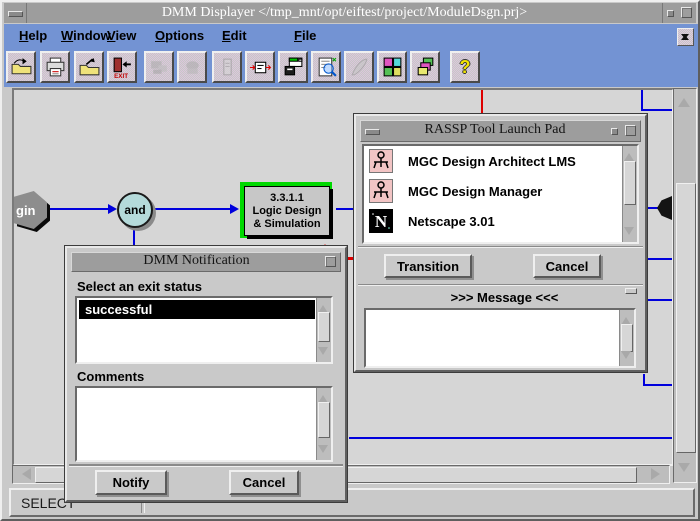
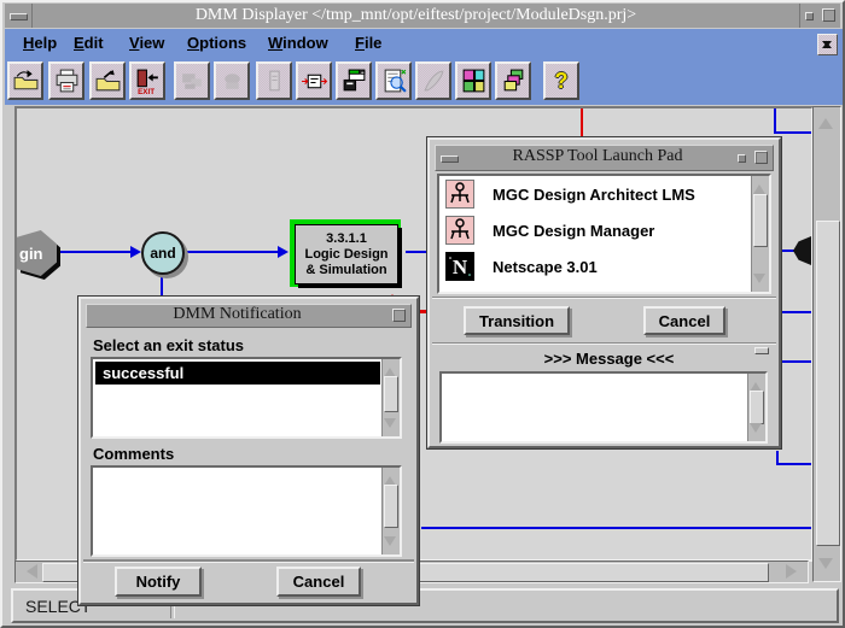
  DMM Displayer </tmp_mnt/opt/eiftest/project/ModuleDsgn.prj>
  Help
- Window
+ Edit
  View
  Options
- Edit
+ Window
  File
  ?
  gin
  and
  3.3.1.1
  Logic Design
  & Simulation
  SELECT
  RASSP Tool Launch Pad
  MGC Design Architect LMS
  MGC Design Manager
  N
  Netscape 3.01
  Transition
  Cancel
  >>> Message <<<
  DMM Notification
  Select an exit status
  successful
  Comments
  Notify
  Cancel
